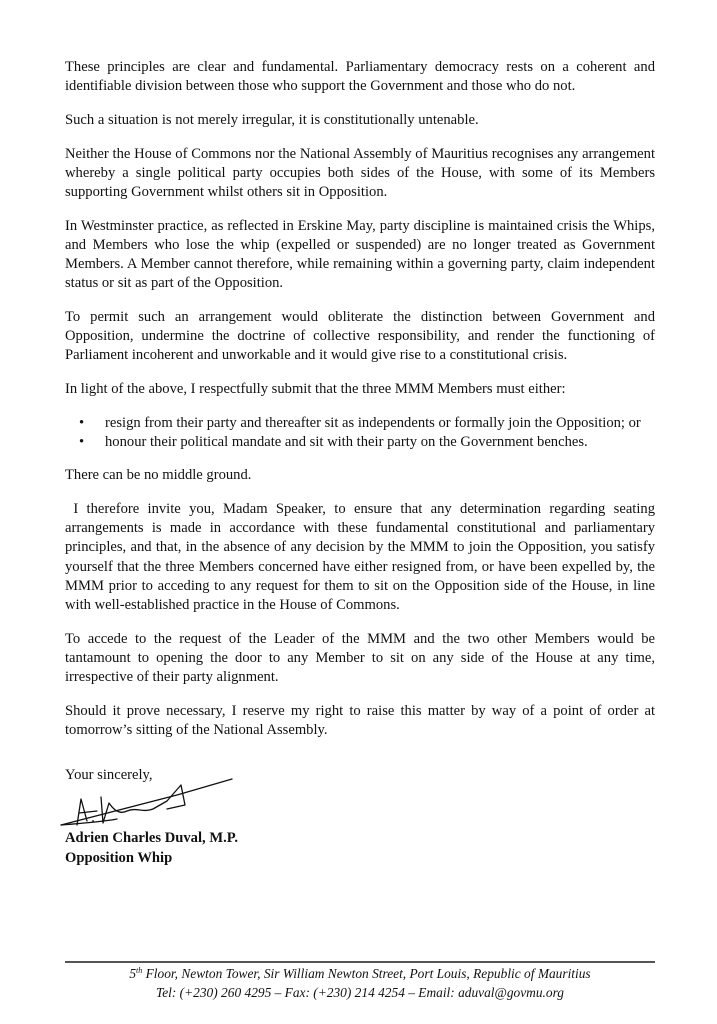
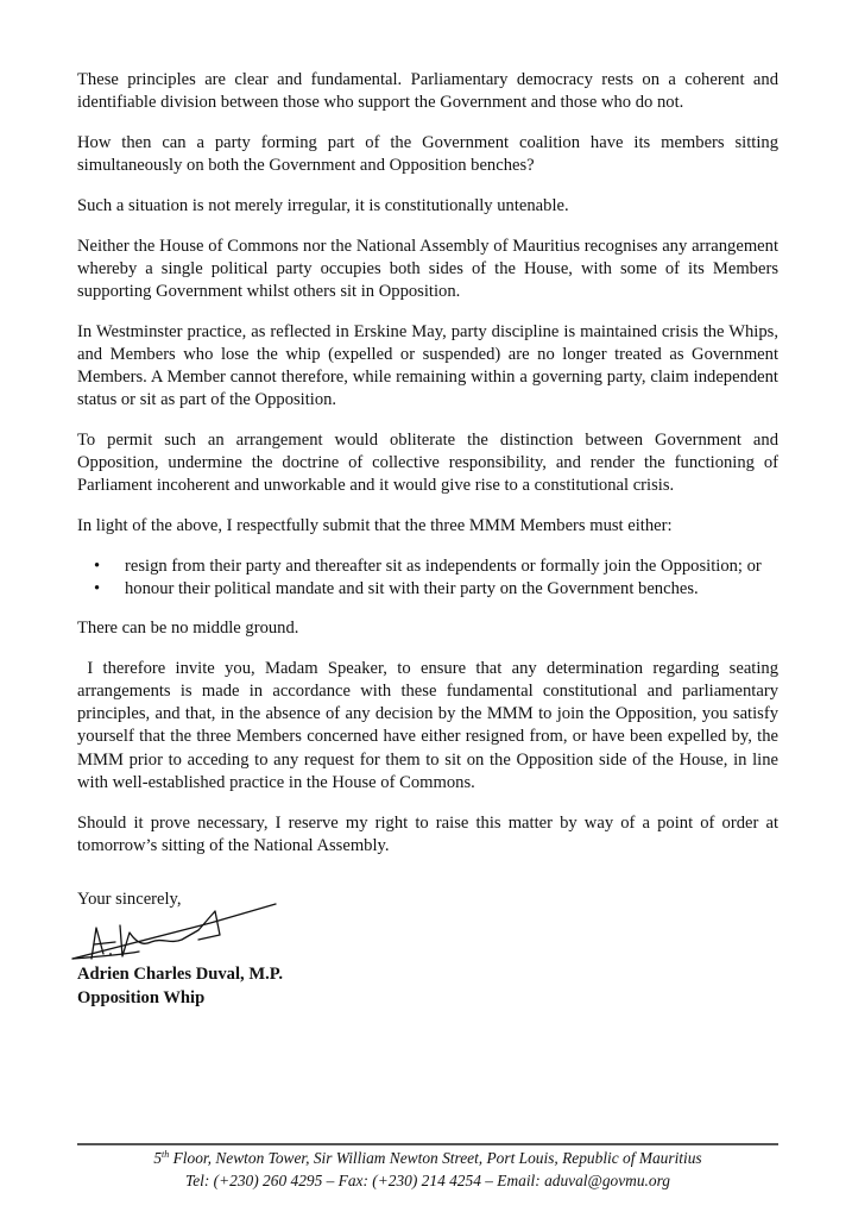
  These principles are clear and fundamental. Parliamentary democracy rests on a coherent and identifiable division between those who support the Government and those who do not.
+ How then can a party forming part of the Government coalition have its members sitting simultaneously on both the Government and Opposition benches?
  Such a situation is not merely irregular, it is constitutionally untenable.
  Neither the House of Commons nor the National Assembly of Mauritius recognises any arrangement whereby a single political party occupies both sides of the House, with some of its Members supporting Government whilst others sit in Opposition.
  In Westminster practice, as reflected in Erskine May, party discipline is maintained crisis the Whips, and Members who lose the whip (expelled or suspended) are no longer treated as Government Members. A Member cannot therefore, while remaining within a governing party, claim independent status or sit as part of the Opposition.
  To permit such an arrangement would obliterate the distinction between Government and Opposition, undermine the doctrine of collective responsibility, and render the functioning of Parliament incoherent and unworkable and it would give rise to a constitutional crisis.
  In light of the above, I respectfully submit that the three MMM Members must either:
  •
  resign from their party and thereafter sit as independents or formally join the Opposition; or
  •
  honour their political mandate and sit with their party on the Government benches.
  There can be no middle ground.
  I therefore invite you, Madam Speaker, to ensure that any determination regarding seating arrangements is made in accordance with these fundamental constitutional and parliamentary principles, and that, in the absence of any decision by the MMM to join the Opposition, you satisfy yourself that the three Members concerned have either resigned from, or have been expelled by, the MMM prior to acceding to any request for them to sit on the Opposition side of the House, in line with well-established practice in the House of Commons.
- To accede to the request of the Leader of the MMM and the two other Members would be tantamount to opening the door to any Member to sit on any side of the House at any time, irrespective of their party alignment.
  Should it prove necessary, I reserve my right to raise this matter by way of a point of order at tomorrow’s sitting of the National Assembly.
  Your sincerely,
  Adrien Charles Duval, M.P.
  Opposition Whip
  5th Floor, Newton Tower, Sir William Newton Street, Port Louis, Republic of Mauritius
  Tel: (+230) 260 4295 – Fax: (+230) 214 4254 – Email: aduval@govmu.org
